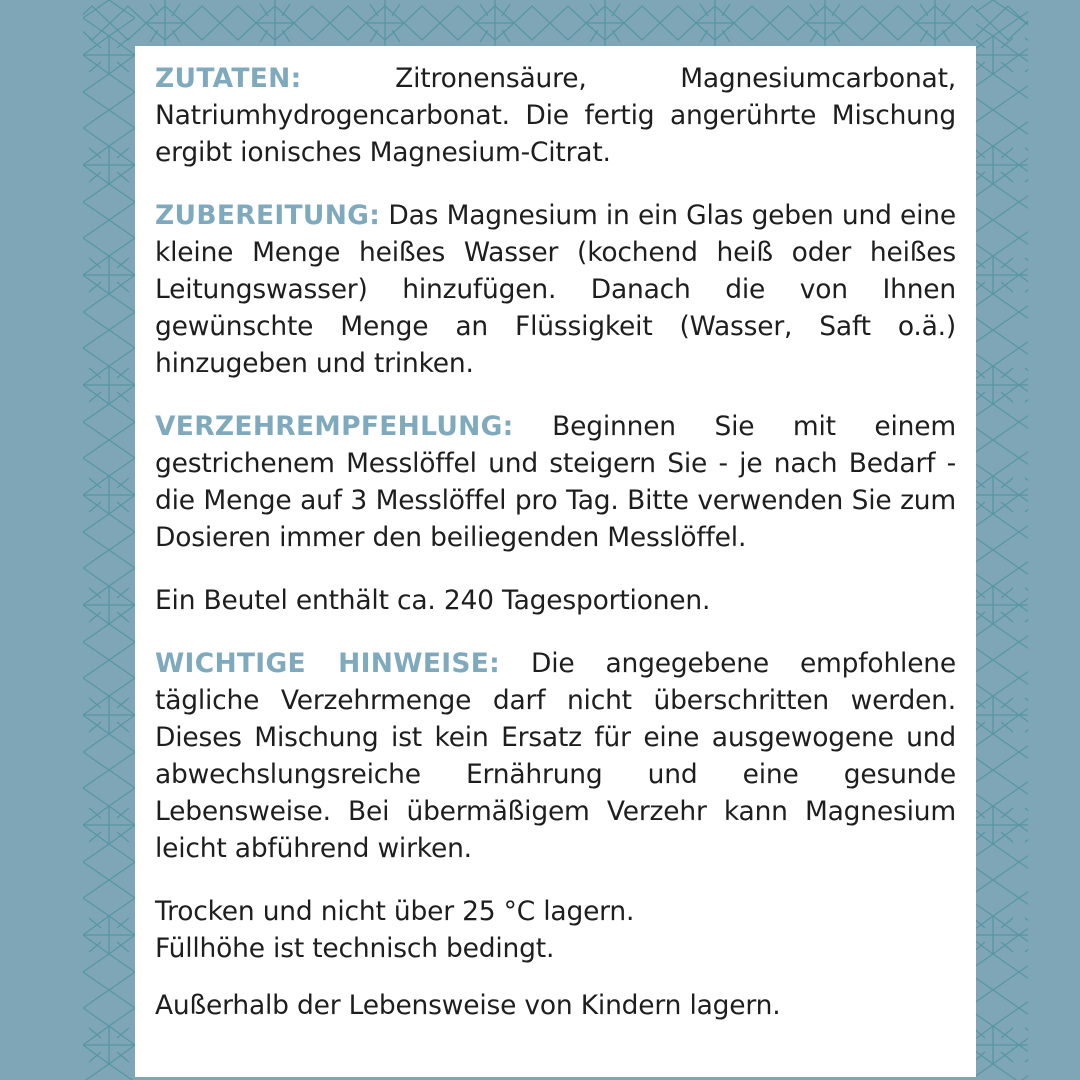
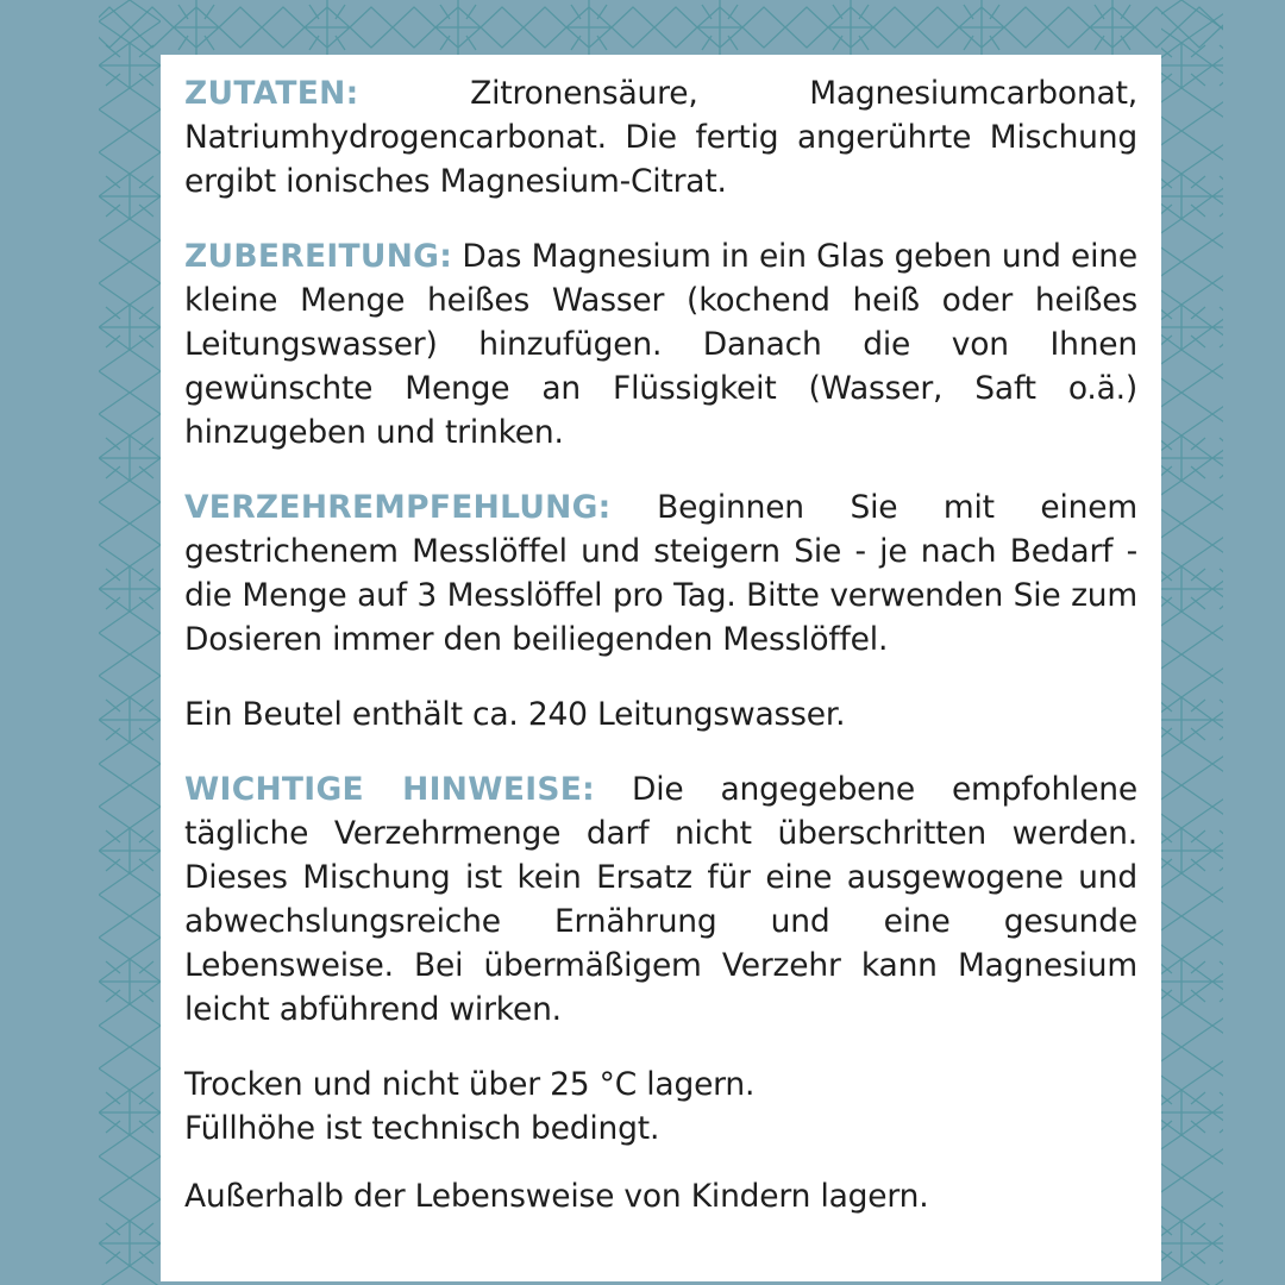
  ZUTATEN: Zitronensäure, Magnesiumcarbonat, Natriumhydrogencarbonat. Die fertig angerührte Mischung ergibt ionisches Magnesium-Citrat.
  ZUBEREITUNG: Das Magnesium in ein Glas geben und eine kleine Menge heißes Wasser (kochend heiß oder heißes Leitungswasser) hinzufügen. Danach die von Ihnen gewünschte Menge an Flüssigkeit (Wasser, Saft o.ä.) hinzugeben und trinken.
  VERZEHREMPFEHLUNG: Beginnen Sie mit einem gestrichenem Messlöffel und steigern Sie - je nach Bedarf - die Menge auf 3 Messlöffel pro Tag. Bitte verwenden Sie zum Dosieren immer den beiliegenden Messlöffel.
- Ein Beutel enthält ca. 240 Tagesportionen.
+ Ein Beutel enthält ca. 240 Leitungswasser.
  WICHTIGE HINWEISE: Die angegebene empfohlene tägliche Verzehrmenge darf nicht überschritten werden. Dieses Mischung ist kein Ersatz für eine ausgewogene und abwechslungsreiche Ernährung und eine gesunde Lebensweise. Bei übermäßigem Verzehr kann Magnesium leicht abführend wirken.
  Trocken und nicht über 25 °C lagern.
  Füllhöhe ist technisch bedingt.
  Außerhalb der Lebensweise von Kindern lagern.
